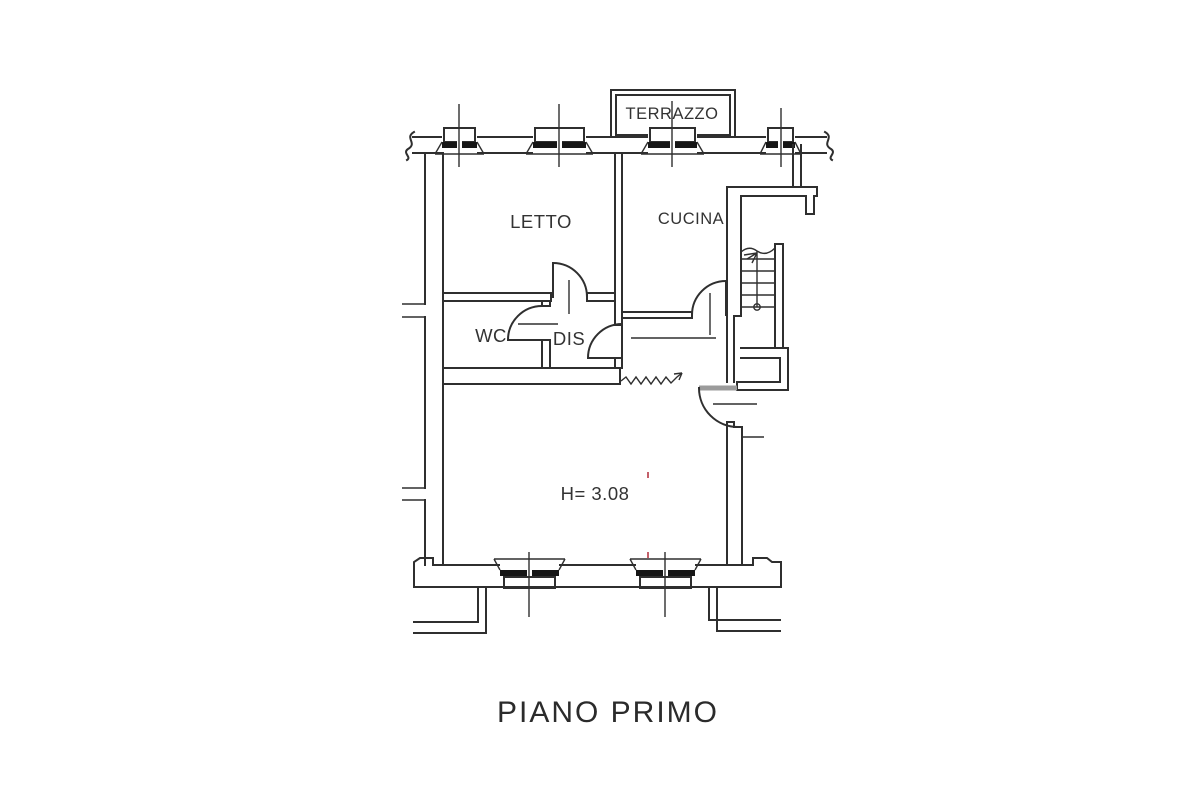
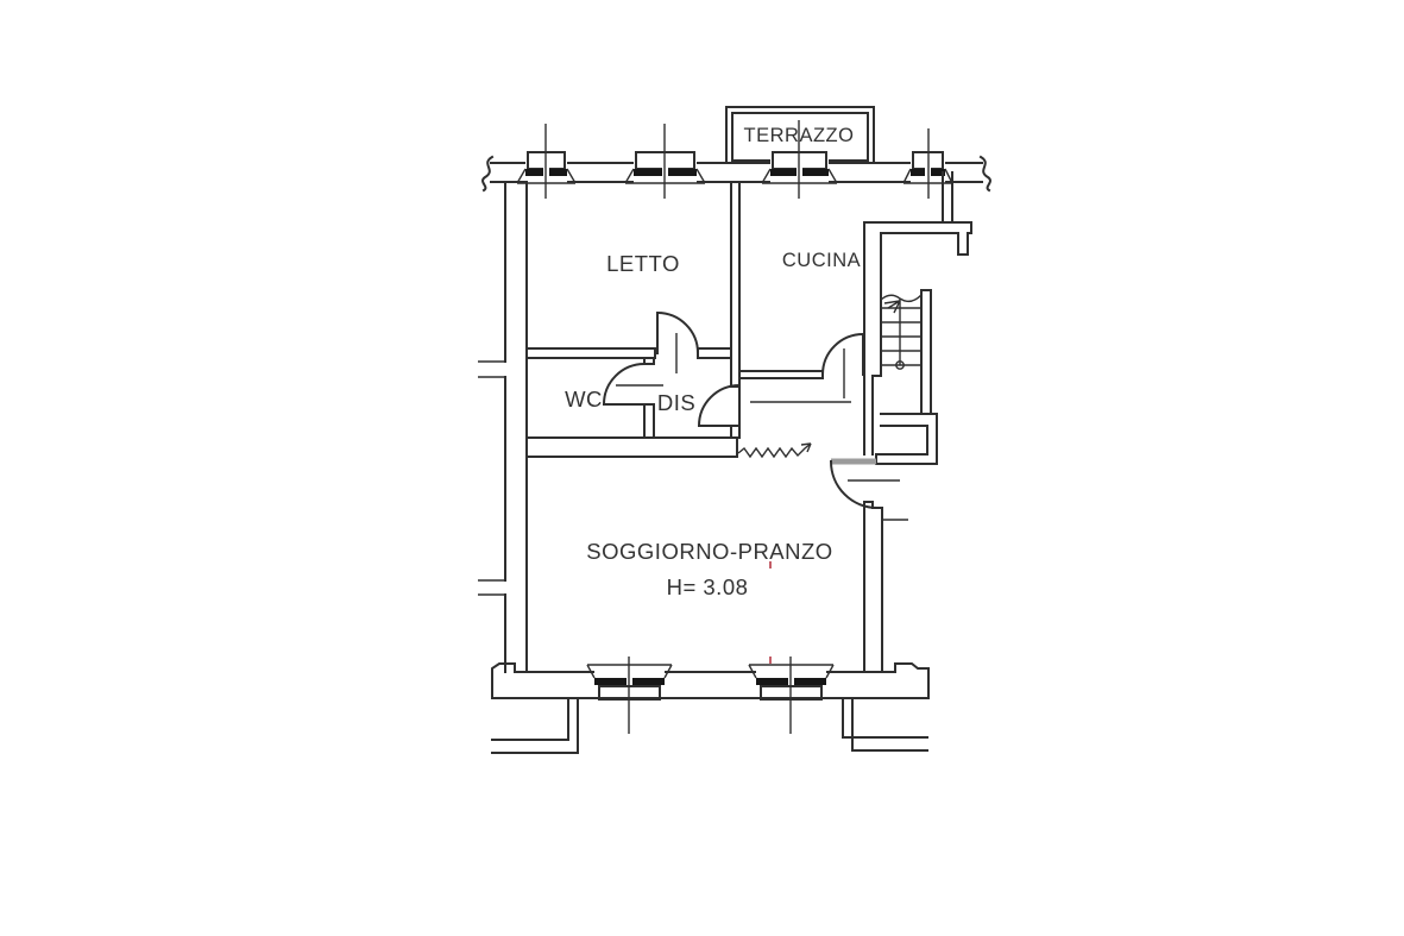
  TERRAZZO
  LETTO
  CUCINA
  WC
  DIS
+ SOGGIORNO-PRANZO
  H= 3.08
- PIANO PRIMO
